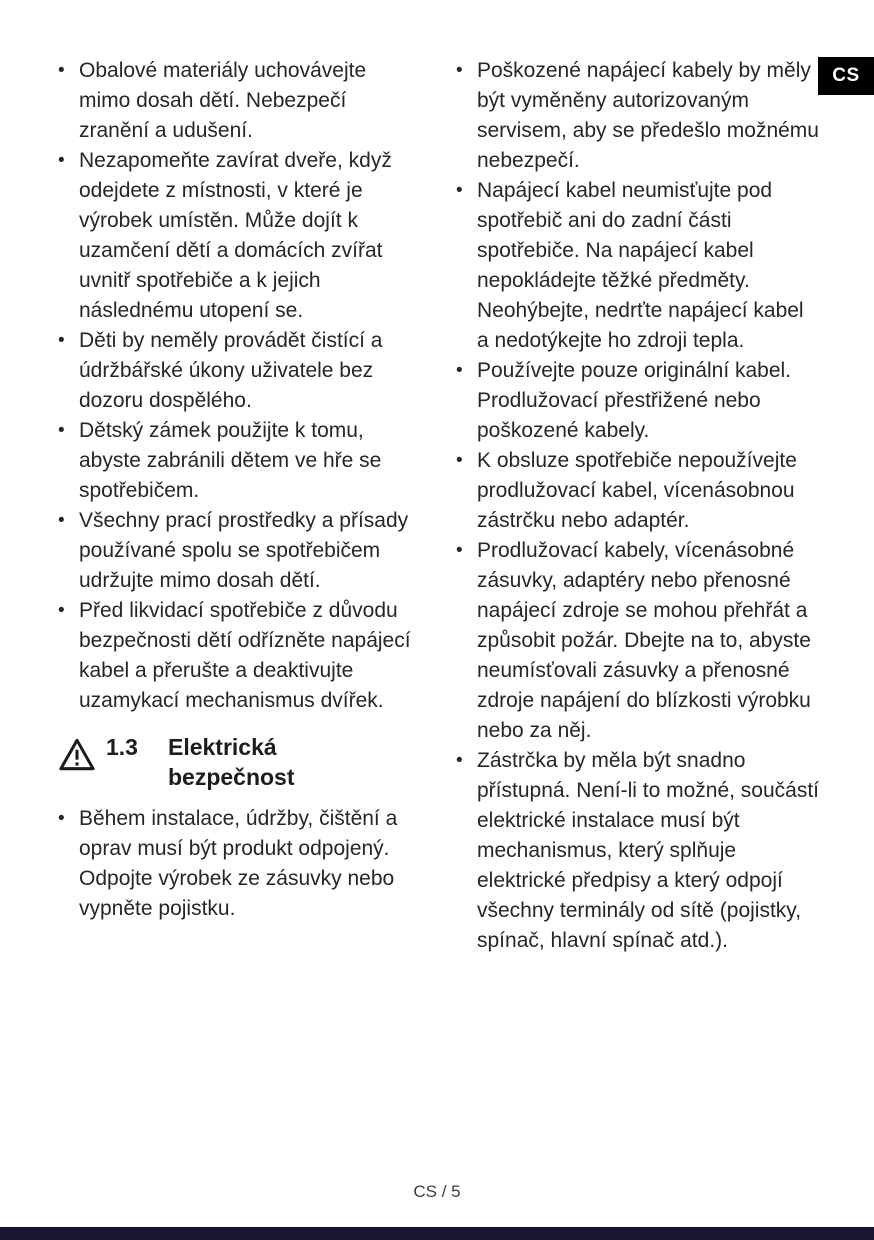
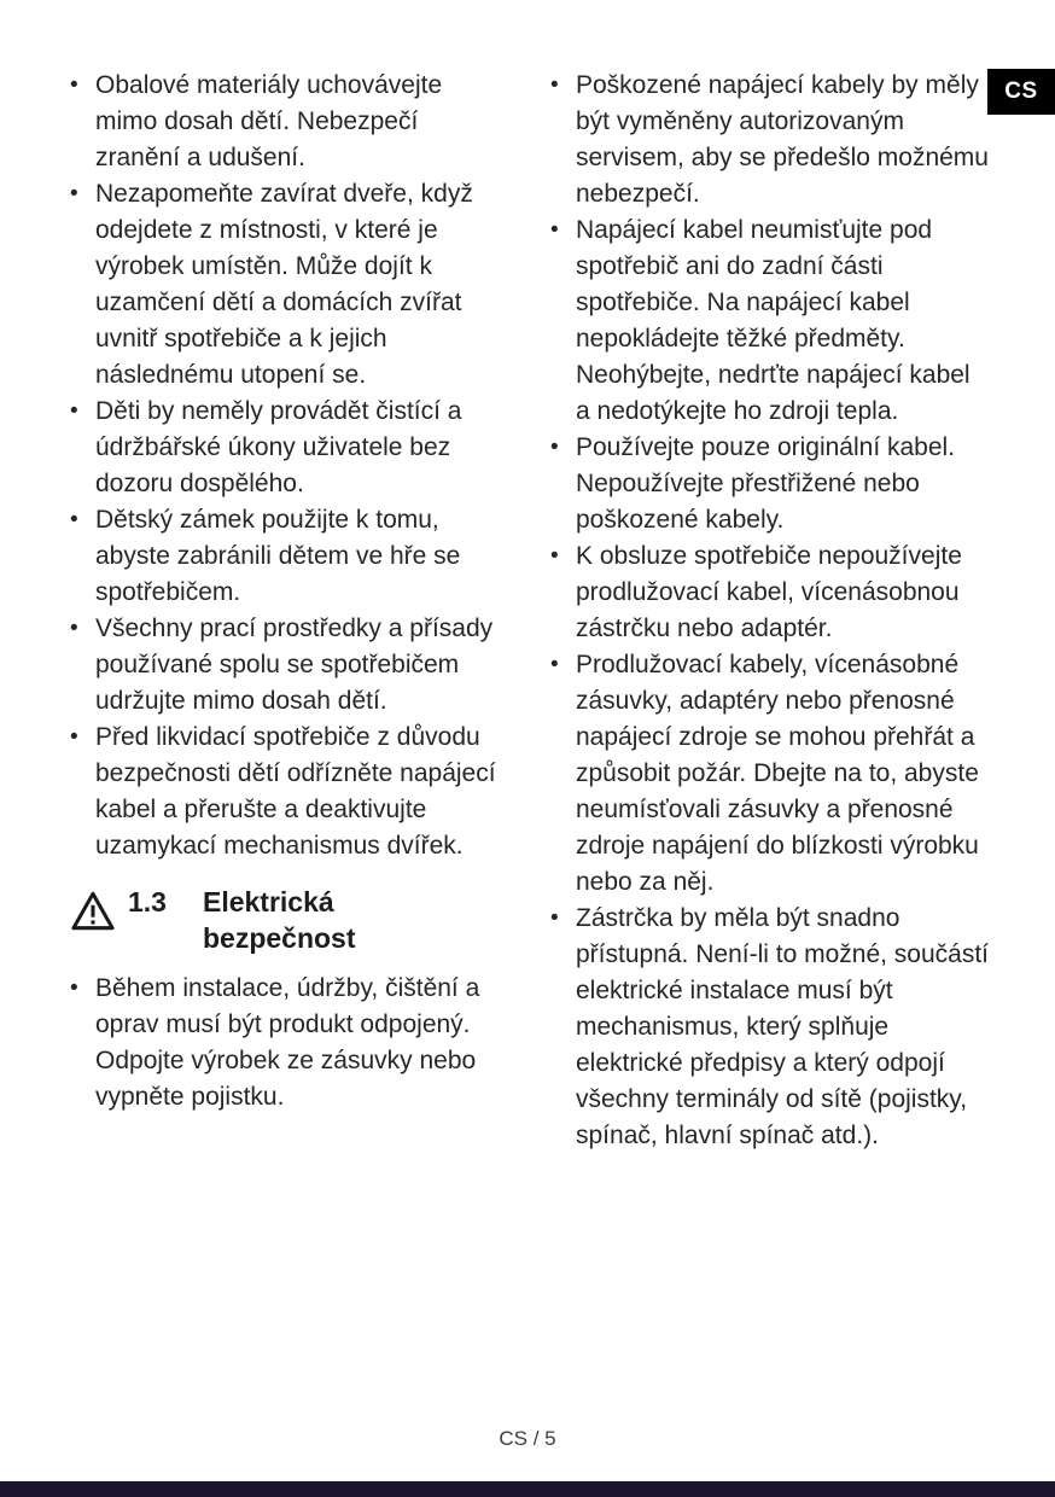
  CS
  Obalové materiály uchovávejte mimo dosah dětí. Nebezpečí zranění a udušení.
  Nezapomeňte zavírat dveře, když odejdete z místnosti, v které je výrobek umístěn. Může dojít k uzamčení dětí a domácích zvířat uvnitř spotřebiče a k jejich následnému utopení se.
  Děti by neměly provádět čistící a údržbářské úkony uživatele bez dozoru dospělého.
  Dětský zámek použijte k tomu, abyste zabránili dětem ve hře se spotřebičem.
  Všechny prací prostředky a přísady používané spolu se spotřebičem udržujte mimo dosah dětí.
  Před likvidací spotřebiče z důvodu bezpečnosti dětí odřízněte napájecí kabel a přerušte a deaktivujte uzamykací mechanismus dvířek.
  1.3
  Elektrická bezpečnost
  Během instalace, údržby, čištění a oprav musí být produkt odpojený. Odpojte výrobek ze zásuvky nebo vypněte pojistku.
  Poškozené napájecí kabely by měly být vyměněny autorizovaným servisem, aby se předešlo možnému nebezpečí.
  Napájecí kabel neumisťujte pod spotřebič ani do zadní části spotřebiče. Na napájecí kabel nepokládejte těžké předměty. Neohýbejte, nedrťte napájecí kabel a nedotýkejte ho zdroji tepla.
- Používejte pouze originální kabel. Prodlužovací přestřižené nebo poškozené kabely.
+ Používejte pouze originální kabel. Nepoužívejte přestřižené nebo poškozené kabely.
  K obsluze spotřebiče nepoužívejte prodlužovací kabel, vícenásobnou zástrčku nebo adaptér.
  Prodlužovací kabely, vícenásobné zásuvky, adaptéry nebo přenosné napájecí zdroje se mohou přehřát a způsobit požár. Dbejte na to, abyste neumísťovali zásuvky a přenosné zdroje napájení do blízkosti výrobku nebo za něj.
  Zástrčka by měla být snadno přístupná. Není-li to možné, součástí elektrické instalace musí být mechanismus, který splňuje elektrické předpisy a který odpojí všechny terminály od sítě (pojistky, spínač, hlavní spínač atd.).
  CS / 5
